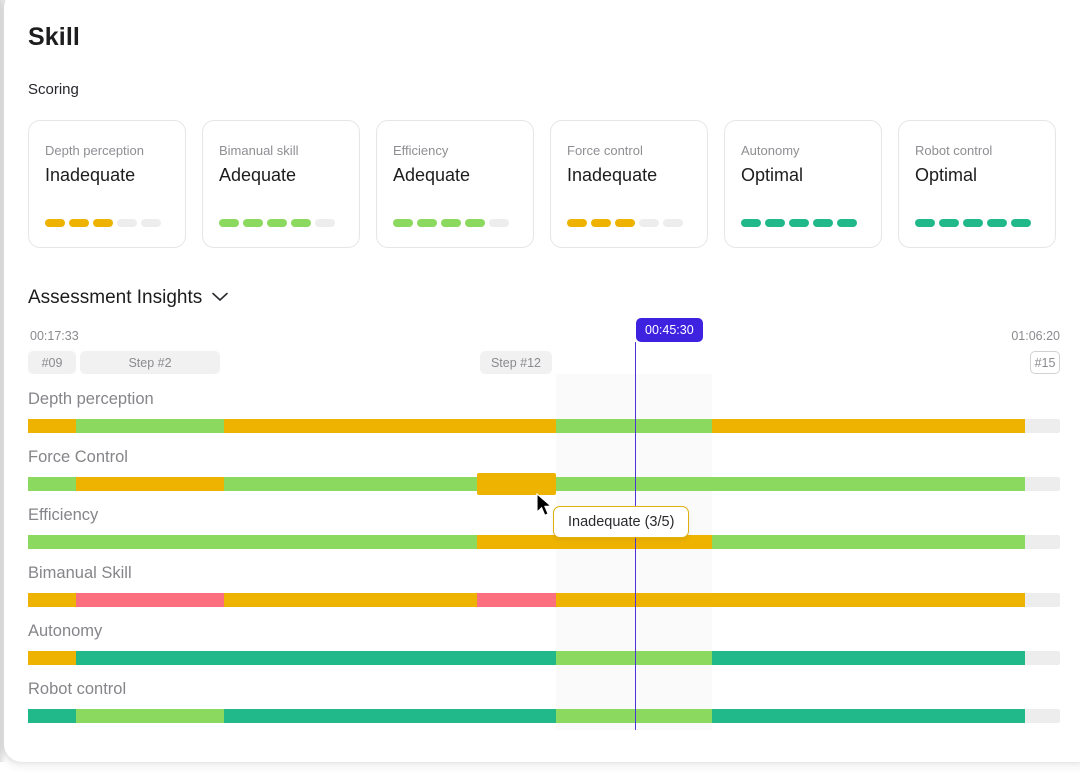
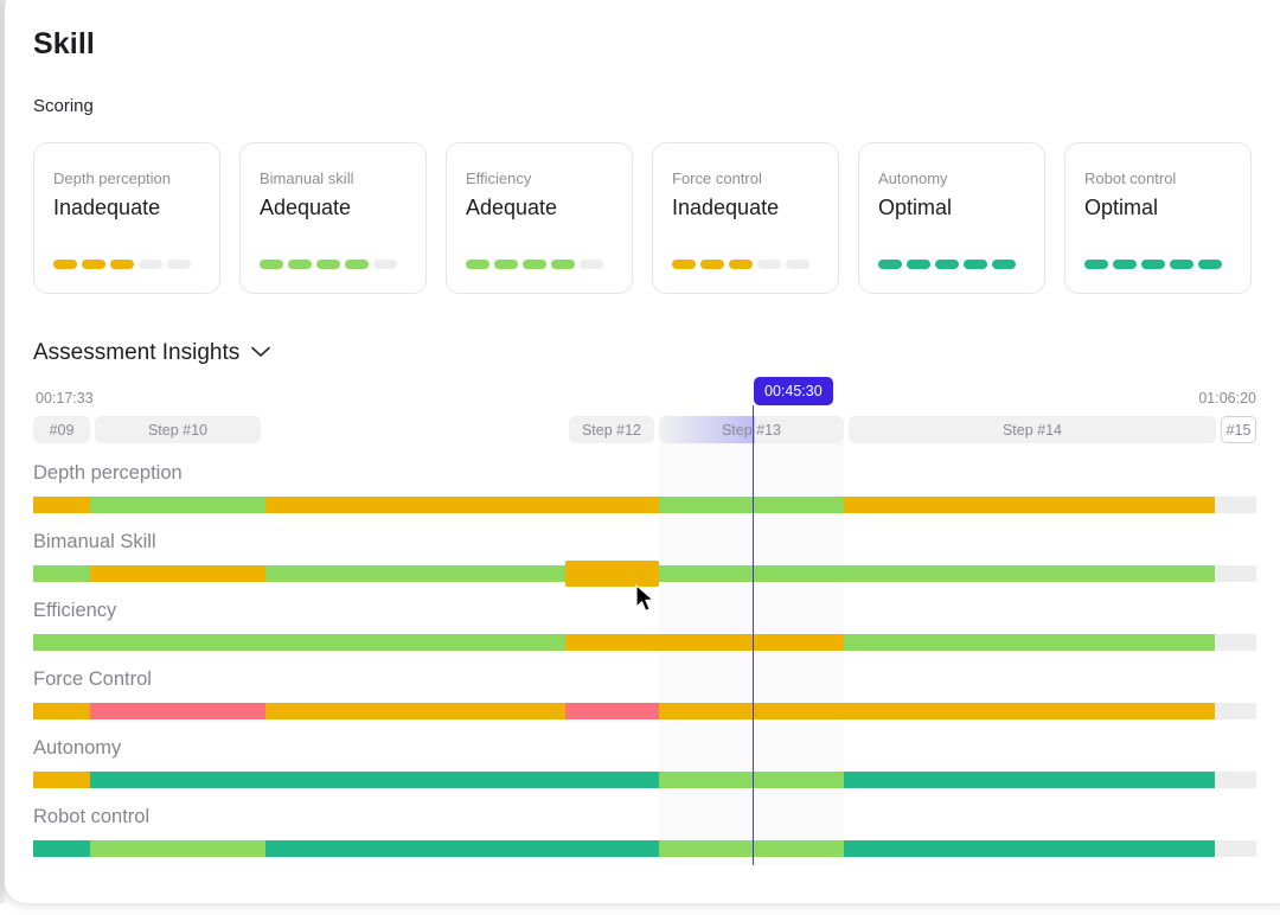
  Skill
  Scoring
  Depth perception
  Inadequate
  Bimanual skill
  Adequate
  Efficiency
  Adequate
  Force control
  Inadequate
  Autonomy
  Optimal
  Robot control
  Optimal
  Assessment Insights
  00:17:33
  01:06:20
  #09
- Step #2
+ Step #10
  Step #12
+ Step #13
+ Step #14
  #15
  Depth perception
- Force Control
+ Bimanual Skill
  Efficiency
- Bimanual Skill
+ Force Control
  Autonomy
  Robot control
  00:45:30
- Inadequate (3/5)
